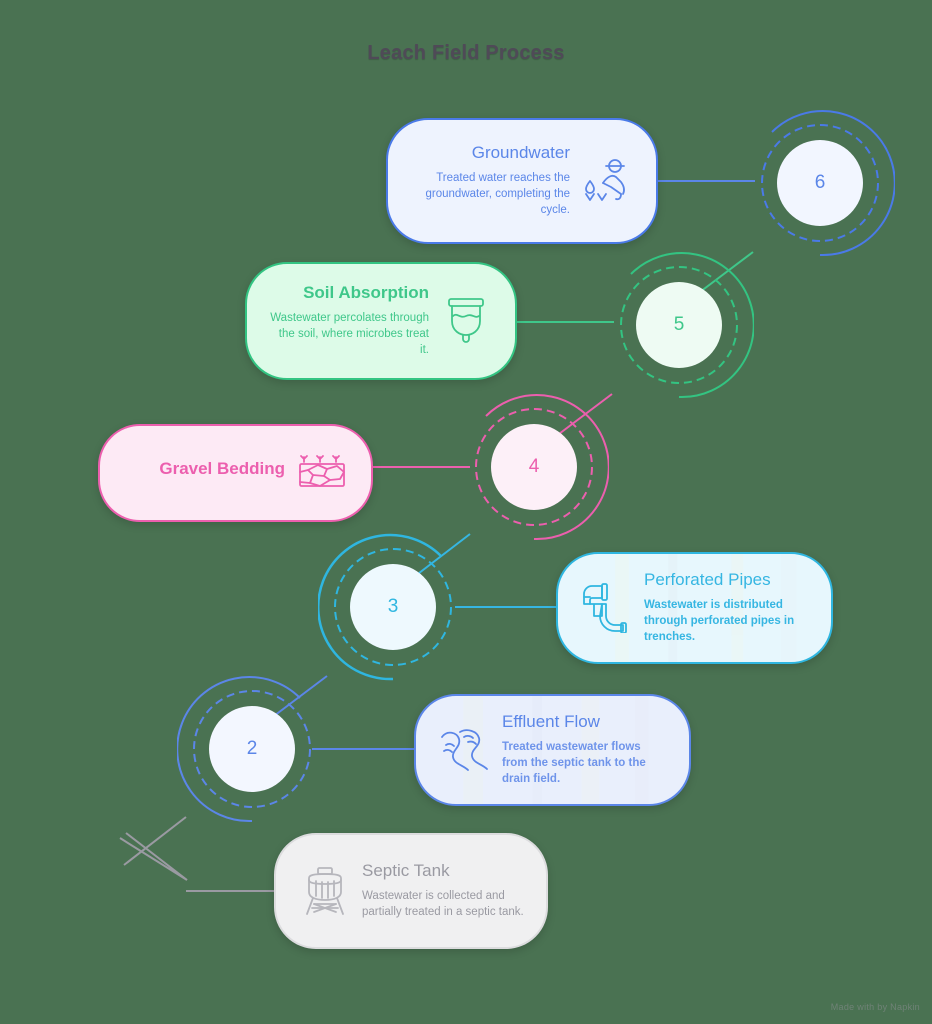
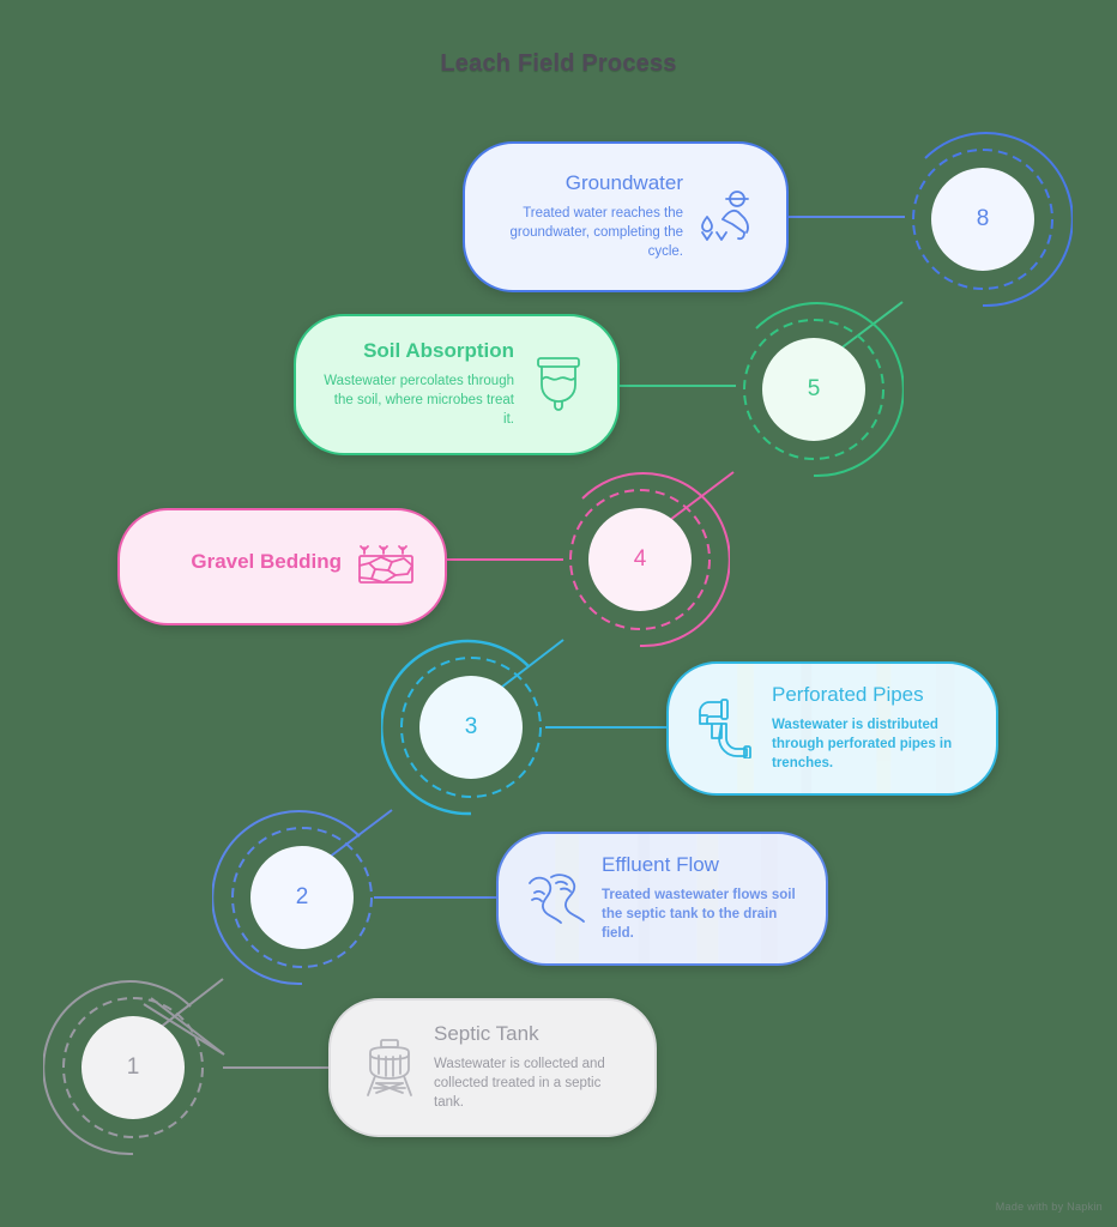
  Leach Field Process
+ 1
  2
  3
  4
  5
- 6
+ 8
  Groundwater
  Treated water reaches the groundwater, completing the cycle.
  Soil Absorption
  Wastewater percolates through the soil, where microbes treat it.
  Gravel Bedding
  Perforated Pipes
  Wastewater is distributed through perforated pipes in trenches.
  Effluent Flow
- Treated wastewater flows from the septic tank to the drain field.
+ Treated wastewater flows soil the septic tank to the drain field.
  Septic Tank
- Wastewater is collected and partially treated in a septic tank.
+ Wastewater is collected and collected treated in a septic tank.
  Made with by Napkin
